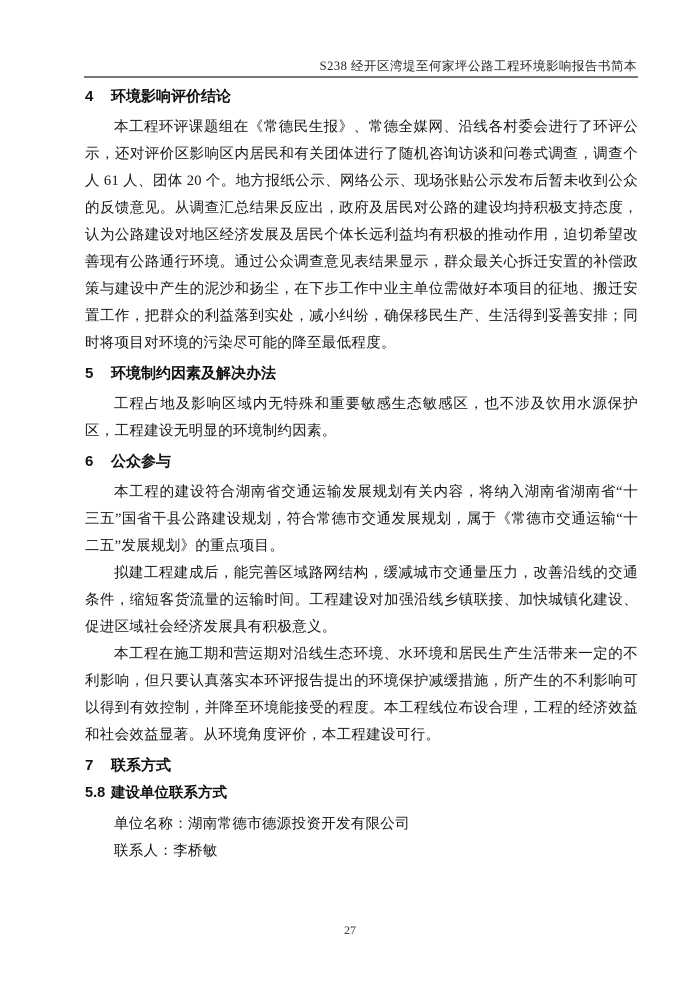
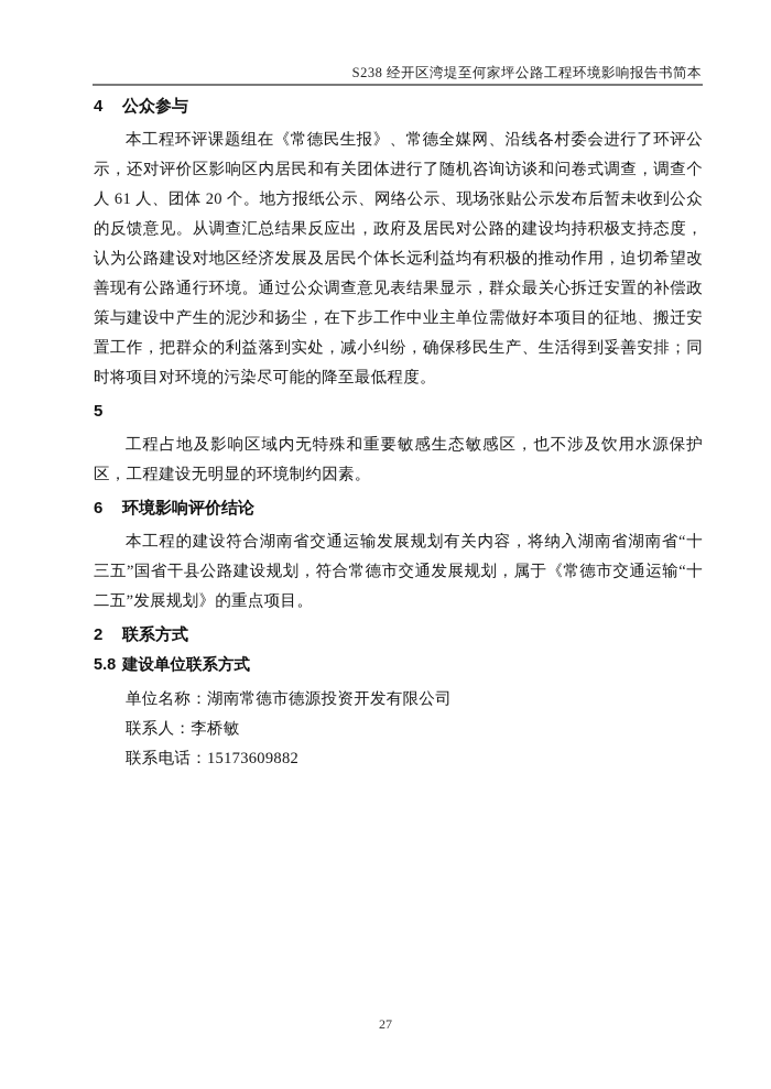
  S238 经开区湾堤至何家坪公路工程环境影响报告书简本
  4
- 环境影响评价结论
+ 公众参与
  本工程环评课题组在《常德民生报》、常德全媒网、沿线各村委会进行了环评公示，还对评价区影响区内居民和有关团体进行了随机咨询访谈和问卷式调查，调查个人 61 人、团体 20 个。地方报纸公示、网络公示、现场张贴公示发布后暂未收到公众的反馈意见。从调查汇总结果反应出，政府及居民对公路的建设均持积极支持态度，认为公路建设对地区经济发展及居民个体长远利益均有积极的推动作用，迫切希望改善现有公路通行环境。通过公众调查意见表结果显示，群众最关心拆迁安置的补偿政策与建设中产生的泥沙和扬尘，在下步工作中业主单位需做好本项目的征地、搬迁安置工作，把群众的利益落到实处，减小纠纷，确保移民生产、生活得到妥善安排；同时将项目对环境的污染尽可能的降至最低程度。
  5
- 环境制约因素及解决办法
  工程占地及影响区域内无特殊和重要敏感生态敏感区，也不涉及饮用水源保护区，工程建设无明显的环境制约因素。
  6
- 公众参与
+ 环境影响评价结论
  本工程的建设符合湖南省交通运输发展规划有关内容，将纳入湖南省湖南省“十三五”国省干县公路建设规划，符合常德市交通发展规划，属于《常德市交通运输“十二五”发展规划》的重点项目。
- 拟建工程建成后，能完善区域路网结构，缓减城市交通量压力，改善沿线的交通条件，缩短客货流量的运输时间。工程建设对加强沿线乡镇联接、加快城镇化建设、促进区域社会经济发展具有积极意义。
- 本工程在施工期和营运期对沿线生态环境、水环境和居民生产生活带来一定的不利影响，但只要认真落实本环评报告提出的环境保护减缓措施，所产生的不利影响可以得到有效控制，并降至环境能接受的程度。本工程线位布设合理，工程的经济效益和社会效益显著。从环境角度评价，本工程建设可行。
- 7
+ 2
  联系方式
  5.8
  建设单位联系方式
  单位名称：湖南常德市德源投资开发有限公司
  联系人：李桥敏
+ 联系电话：15173609882
  27
